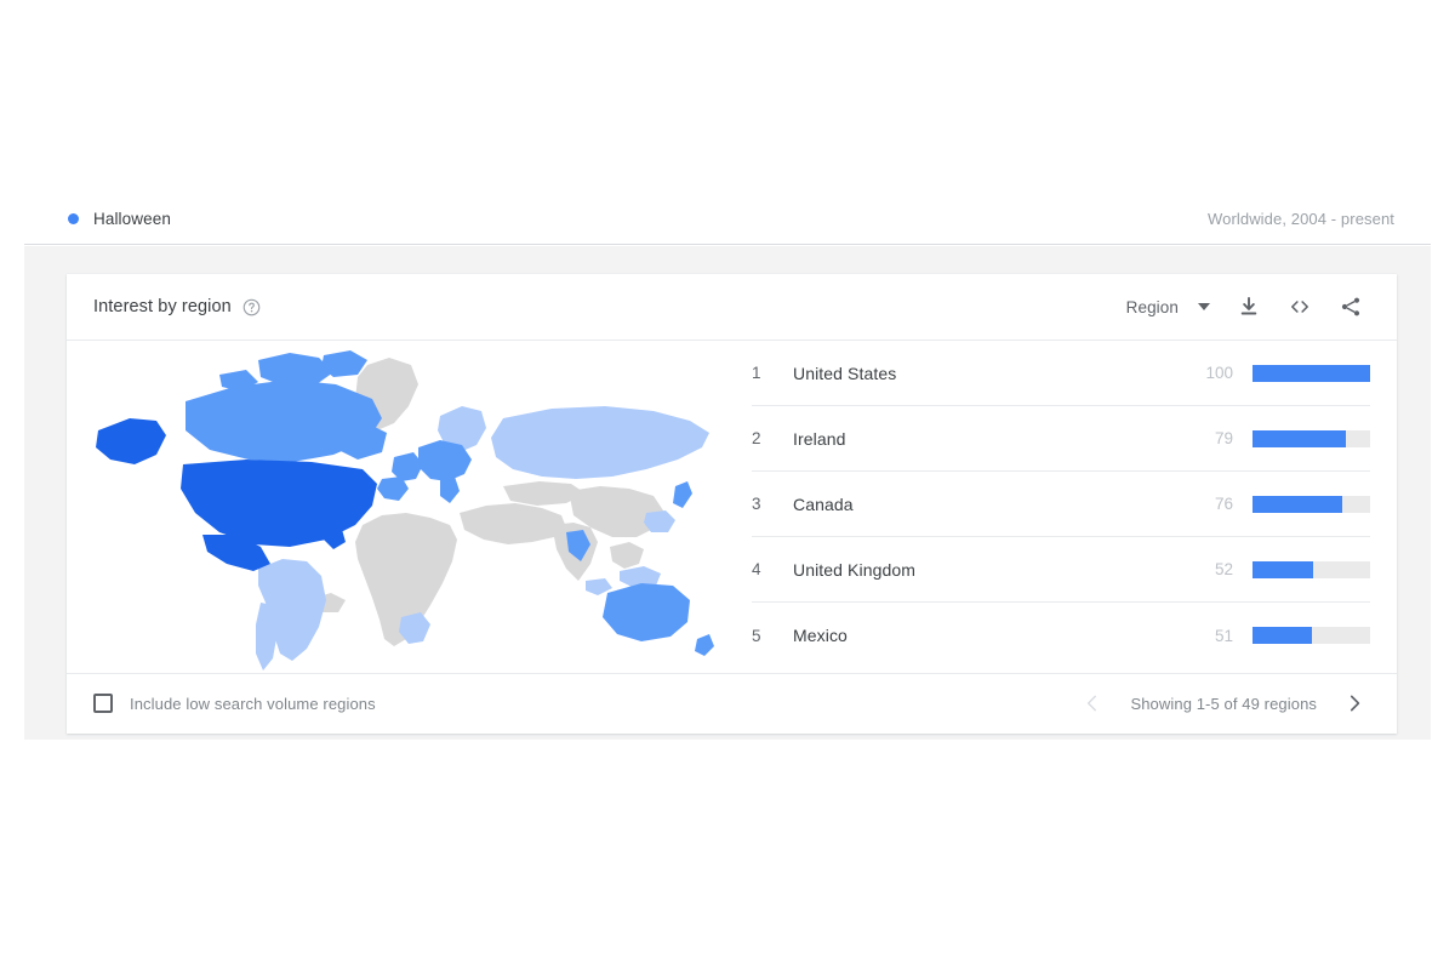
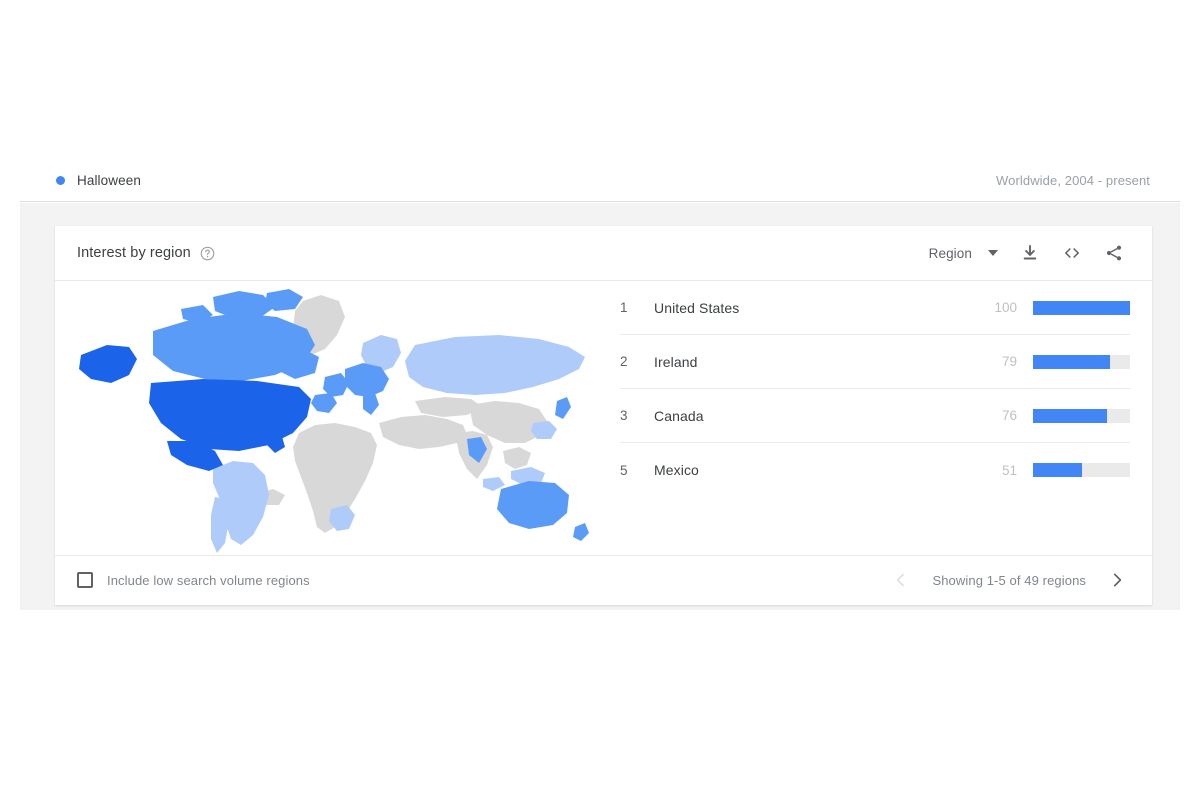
  Halloween
  Worldwide, 2004 - present
  Interest by region
  Region
  1
  United States
  100
  2
  Ireland
  79
  3
  Canada
  76
- 4
- United Kingdom
- 52
  5
  Mexico
  51
  Include low search volume regions
  Showing 1-5 of 49 regions
